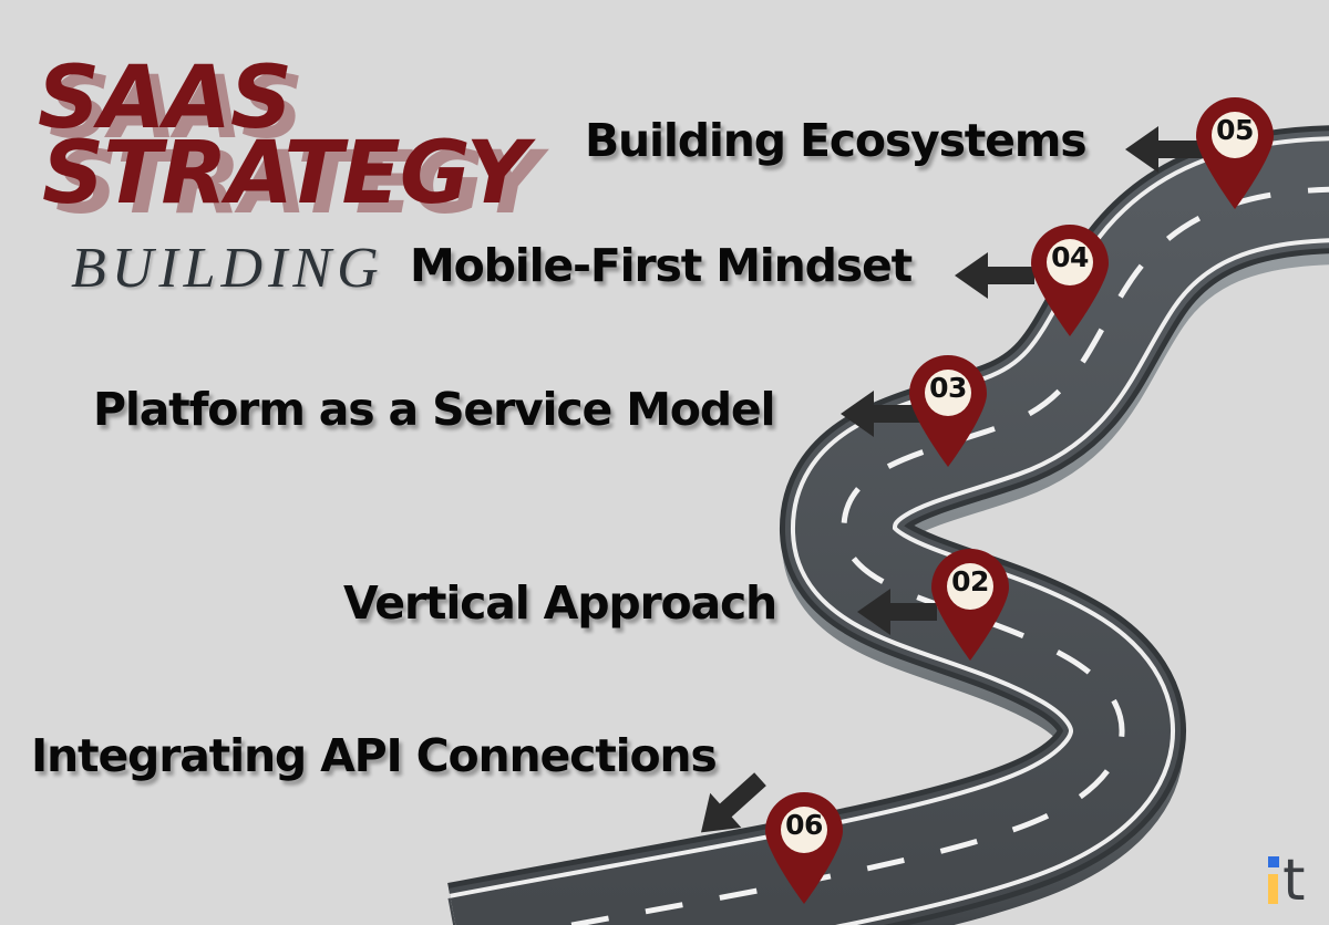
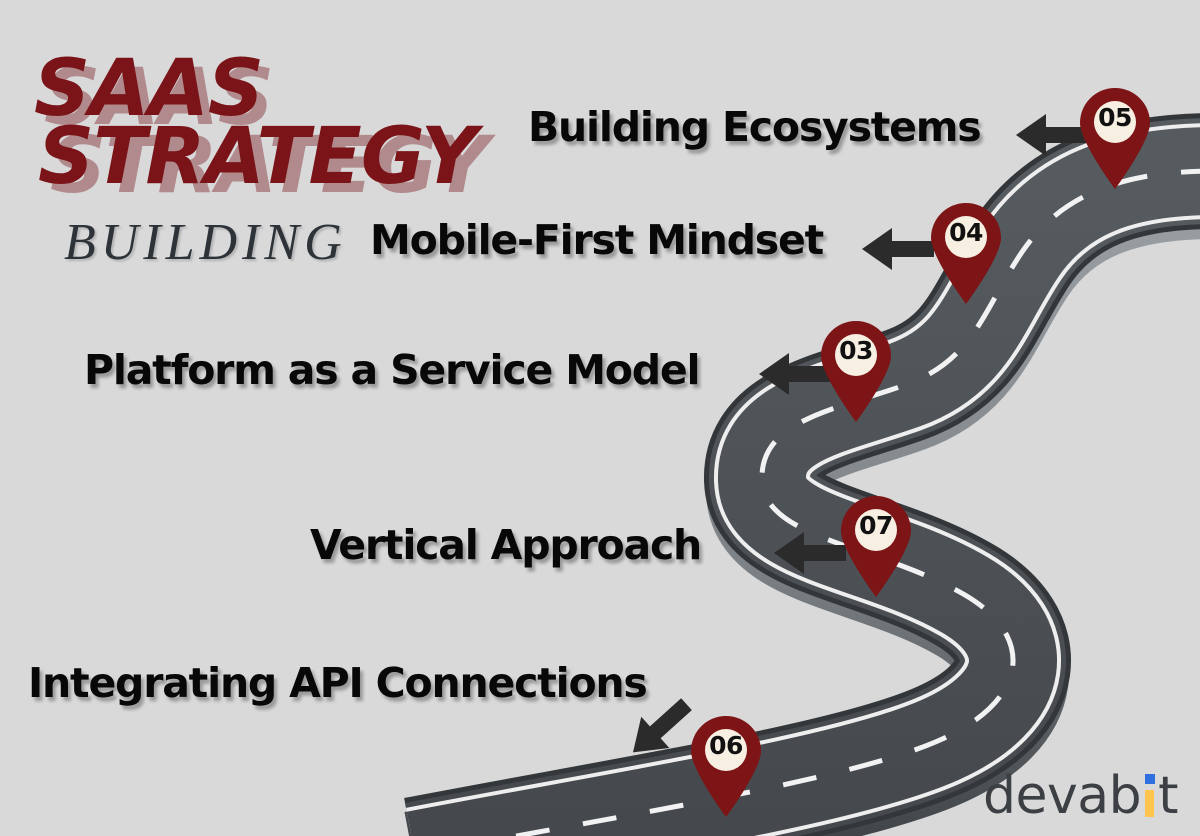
  SAAS
  SAAS
  STRATEGY
  STRATEGY
  BUILDING
  Integrating API Connections
  06
  Vertical Approach
- 02
+ 07
  Platform as a Service Model
  03
  Mobile-First Mindset
  04
  Building Ecosystems
  05
+ devab
  t
